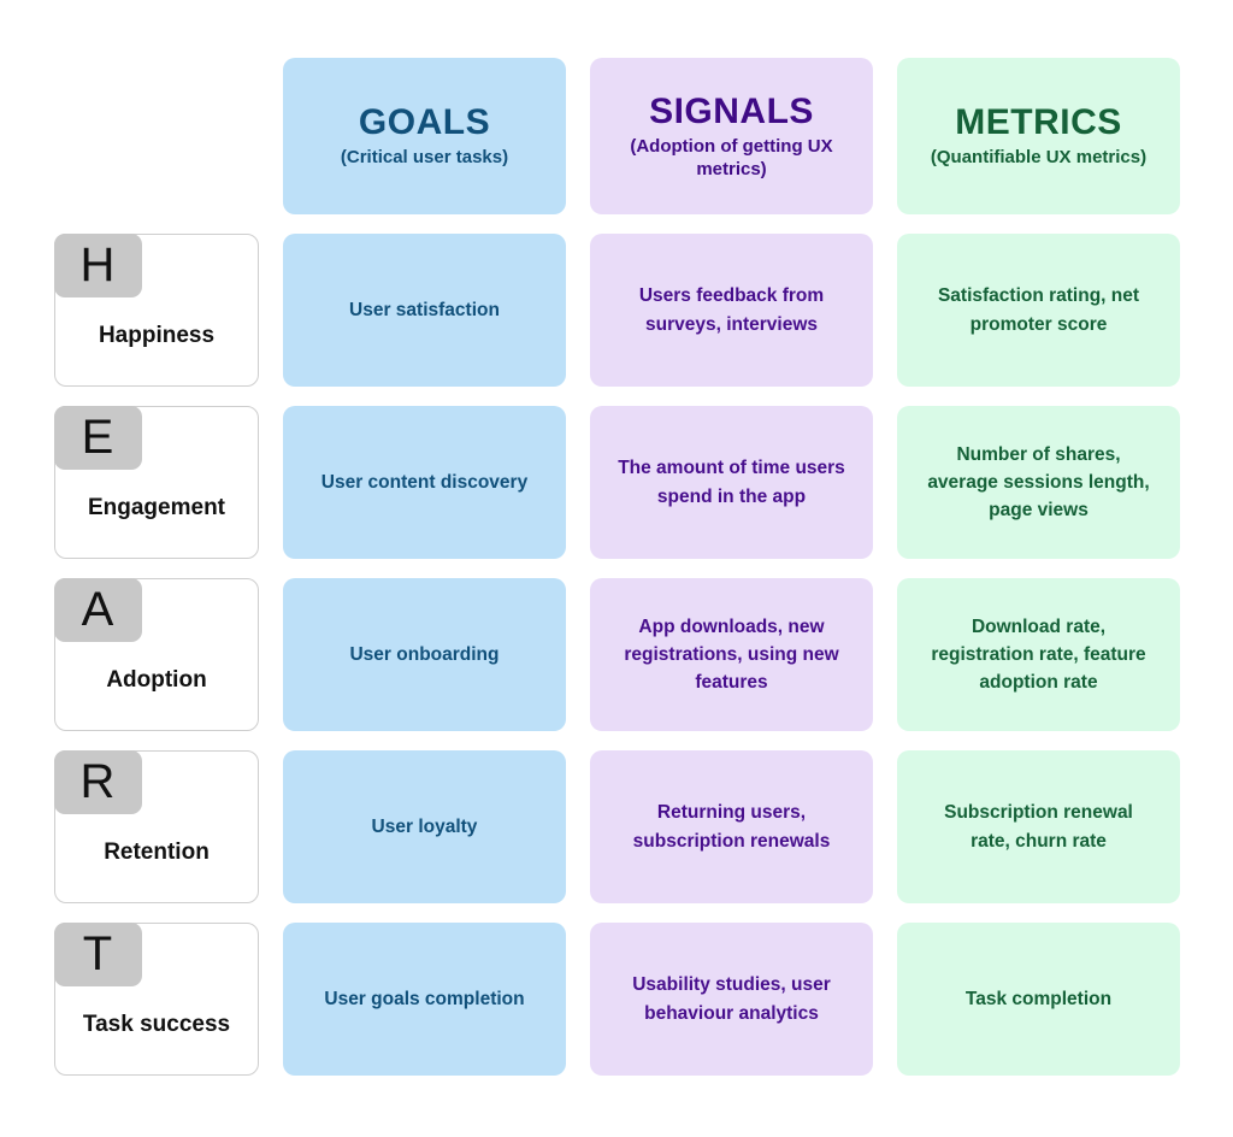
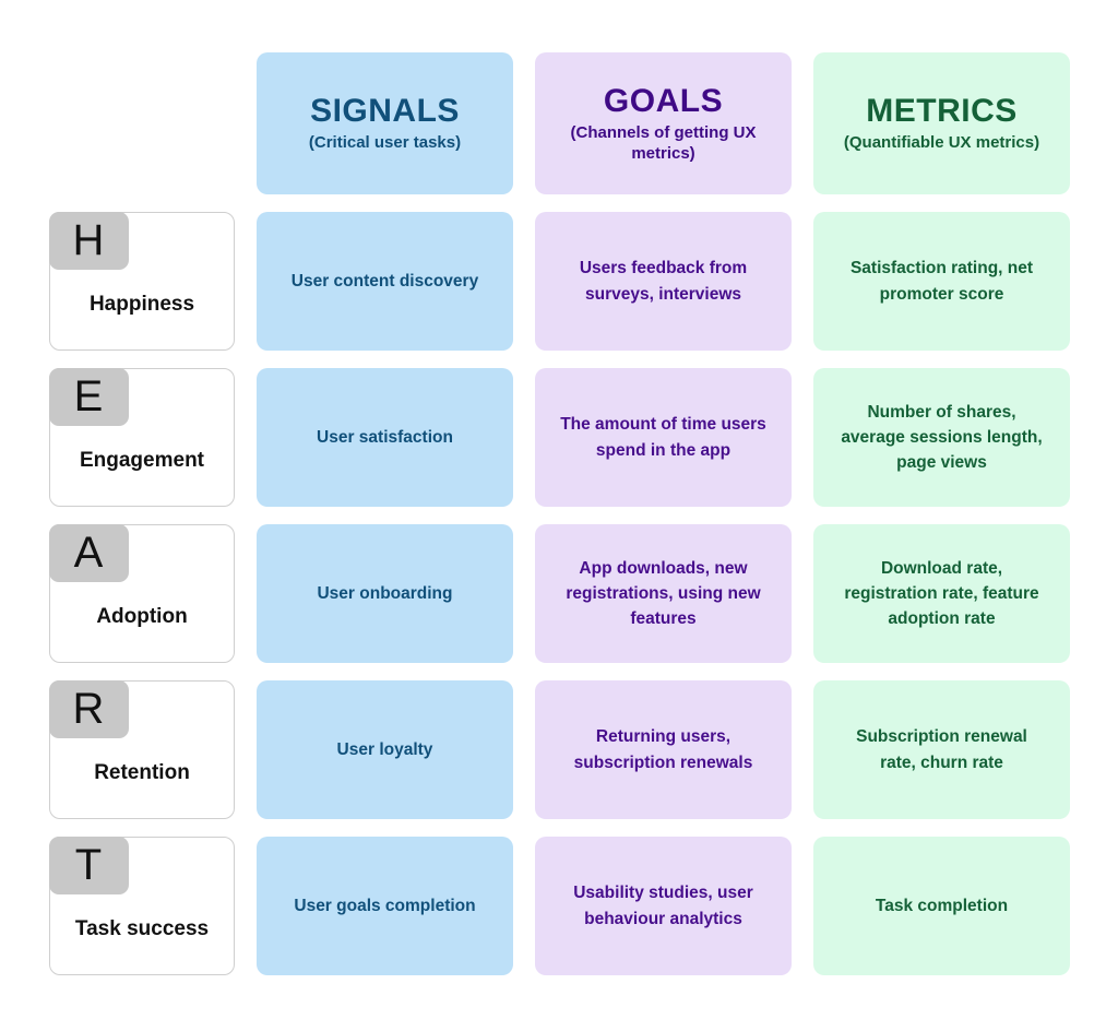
- GOALS
+ SIGNALS
  (Critical user tasks)
- SIGNALS
+ GOALS
- (Adoption of getting UX metrics)
+ (Channels of getting UX metrics)
  METRICS
  (Quantifiable UX metrics)
  H
  Happiness
- User satisfaction
+ User content discovery
  Users feedback from surveys, interviews
  Satisfaction rating, net promoter score
  E
  Engagement
- User content discovery
+ User satisfaction
  The amount of time users spend in the app
  Number of shares, average sessions length, page views
  A
  Adoption
  User onboarding
  App downloads, new registrations, using new features
  Download rate, registration rate, feature adoption rate
  R
  Retention
  User loyalty
  Returning users, subscription renewals
  Subscription renewal rate, churn rate
  T
  Task success
  User goals completion
  Usability studies, user behaviour analytics
  Task completion
